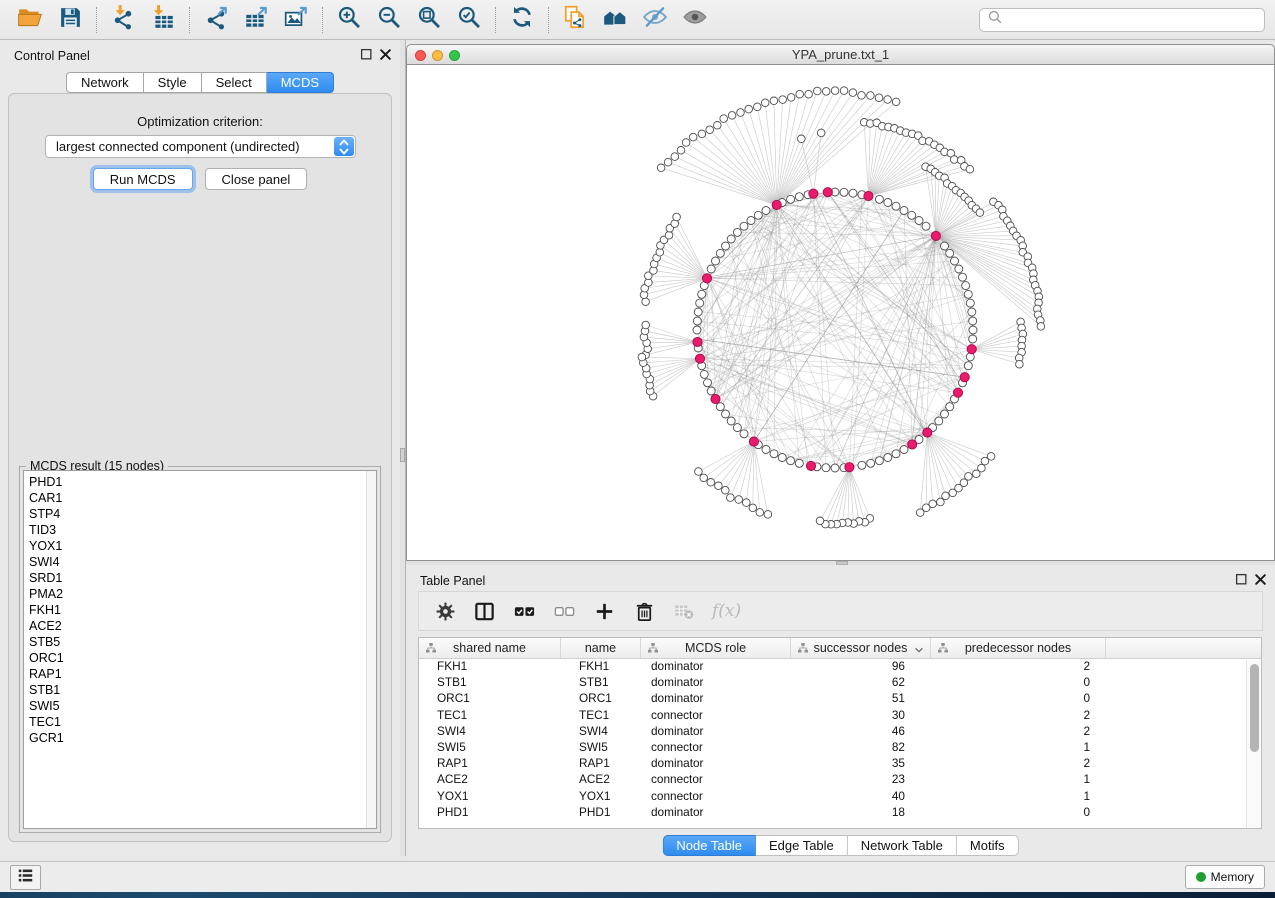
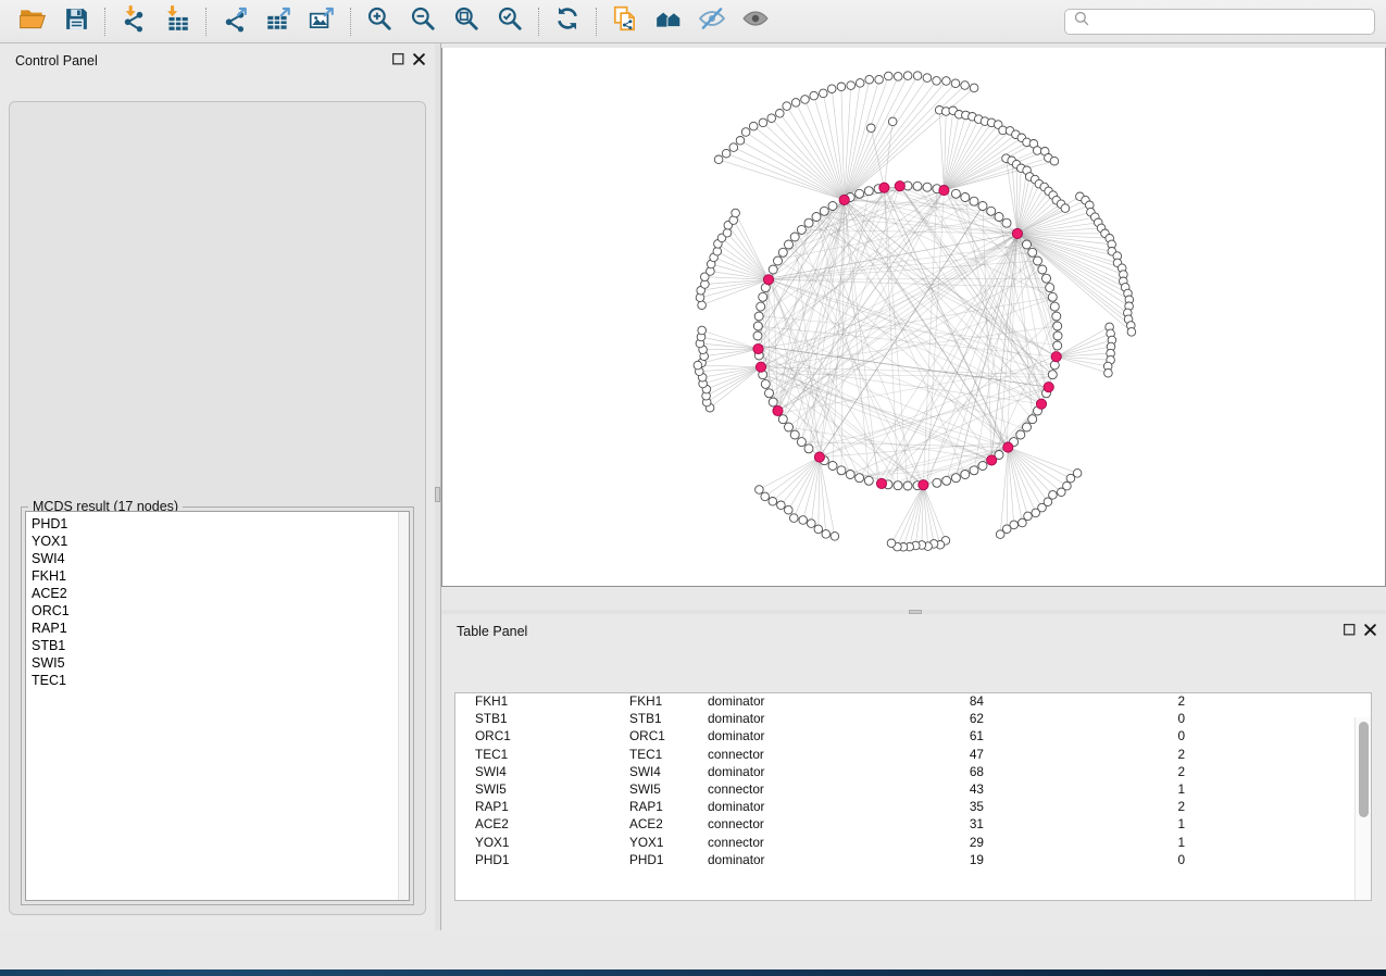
  Control Panel
- Network
- Style
- Select
- MCDS
- Optimization criterion:
- largest connected component (undirected)
- Run MCDS
- Close panel
- MCDS result (15 nodes)
+ MCDS result (17 nodes)
  PHD1
- CAR1
- STP4
- TID3
  YOX1
  SWI4
- SRD1
- PMA2
  FKH1
  ACE2
- STB5
  ORC1
  RAP1
  STB1
  SWI5
  TEC1
- GCR1
- YPA_prune.txt_1
  Table Panel
- f(x)
- shared name
- name
- MCDS role
- successor nodes
- predecessor nodes
  FKH1
  FKH1
  dominator
- 96
+ 84
  2
  STB1
  STB1
  dominator
  62
  0
  ORC1
  ORC1
  dominator
- 51
+ 61
  0
  TEC1
  TEC1
  connector
- 30
+ 47
  2
  SWI4
  SWI4
  dominator
- 46
+ 68
  2
  SWI5
  SWI5
  connector
- 82
+ 43
  1
  RAP1
  RAP1
  dominator
  35
  2
  ACE2
  ACE2
  connector
- 23
+ 31
  1
  YOX1
  YOX1
  connector
- 40
+ 29
  1
  PHD1
  PHD1
  dominator
- 18
+ 19
  0
- Node Table
- Edge Table
- Network Table
- Motifs
- Memory
